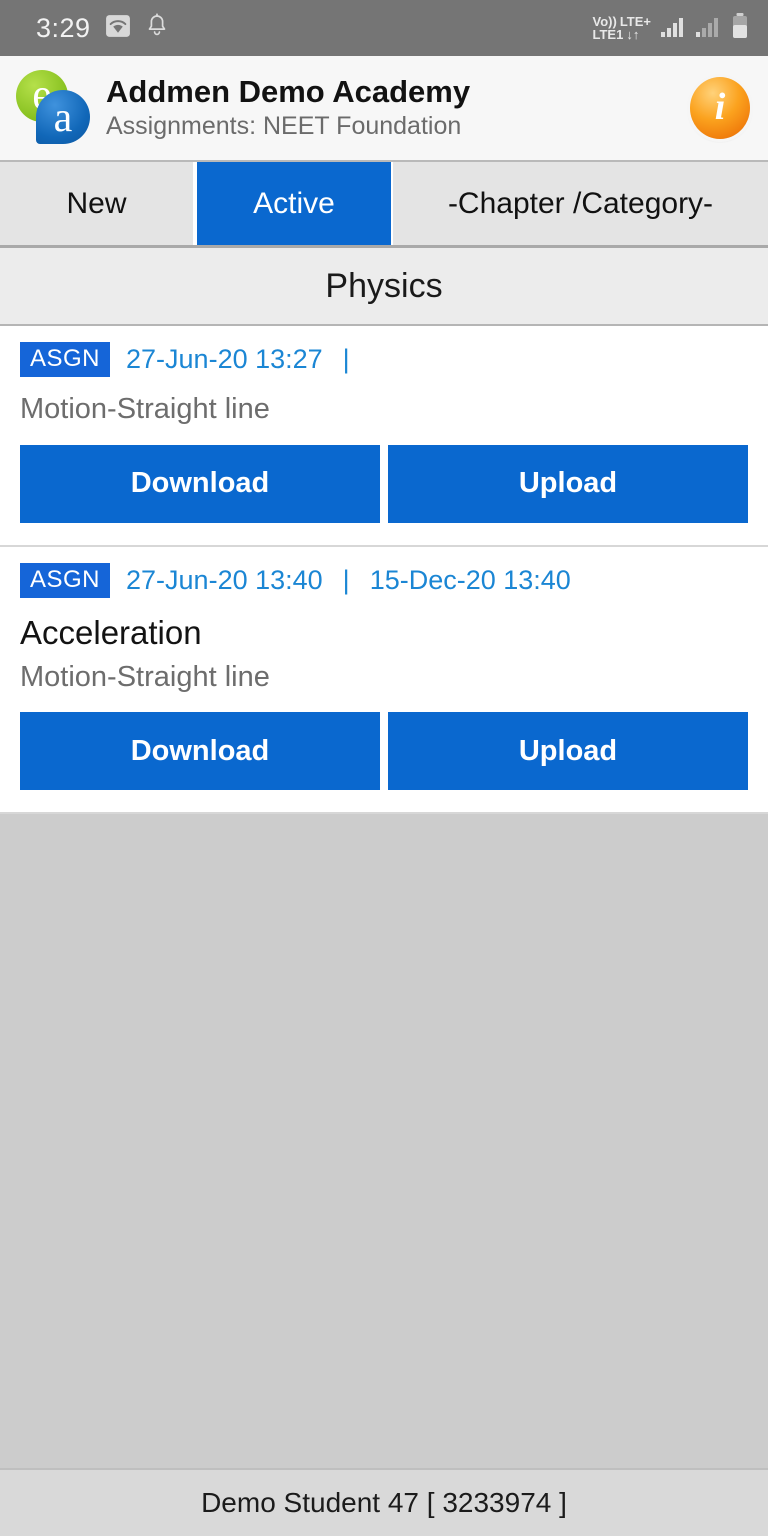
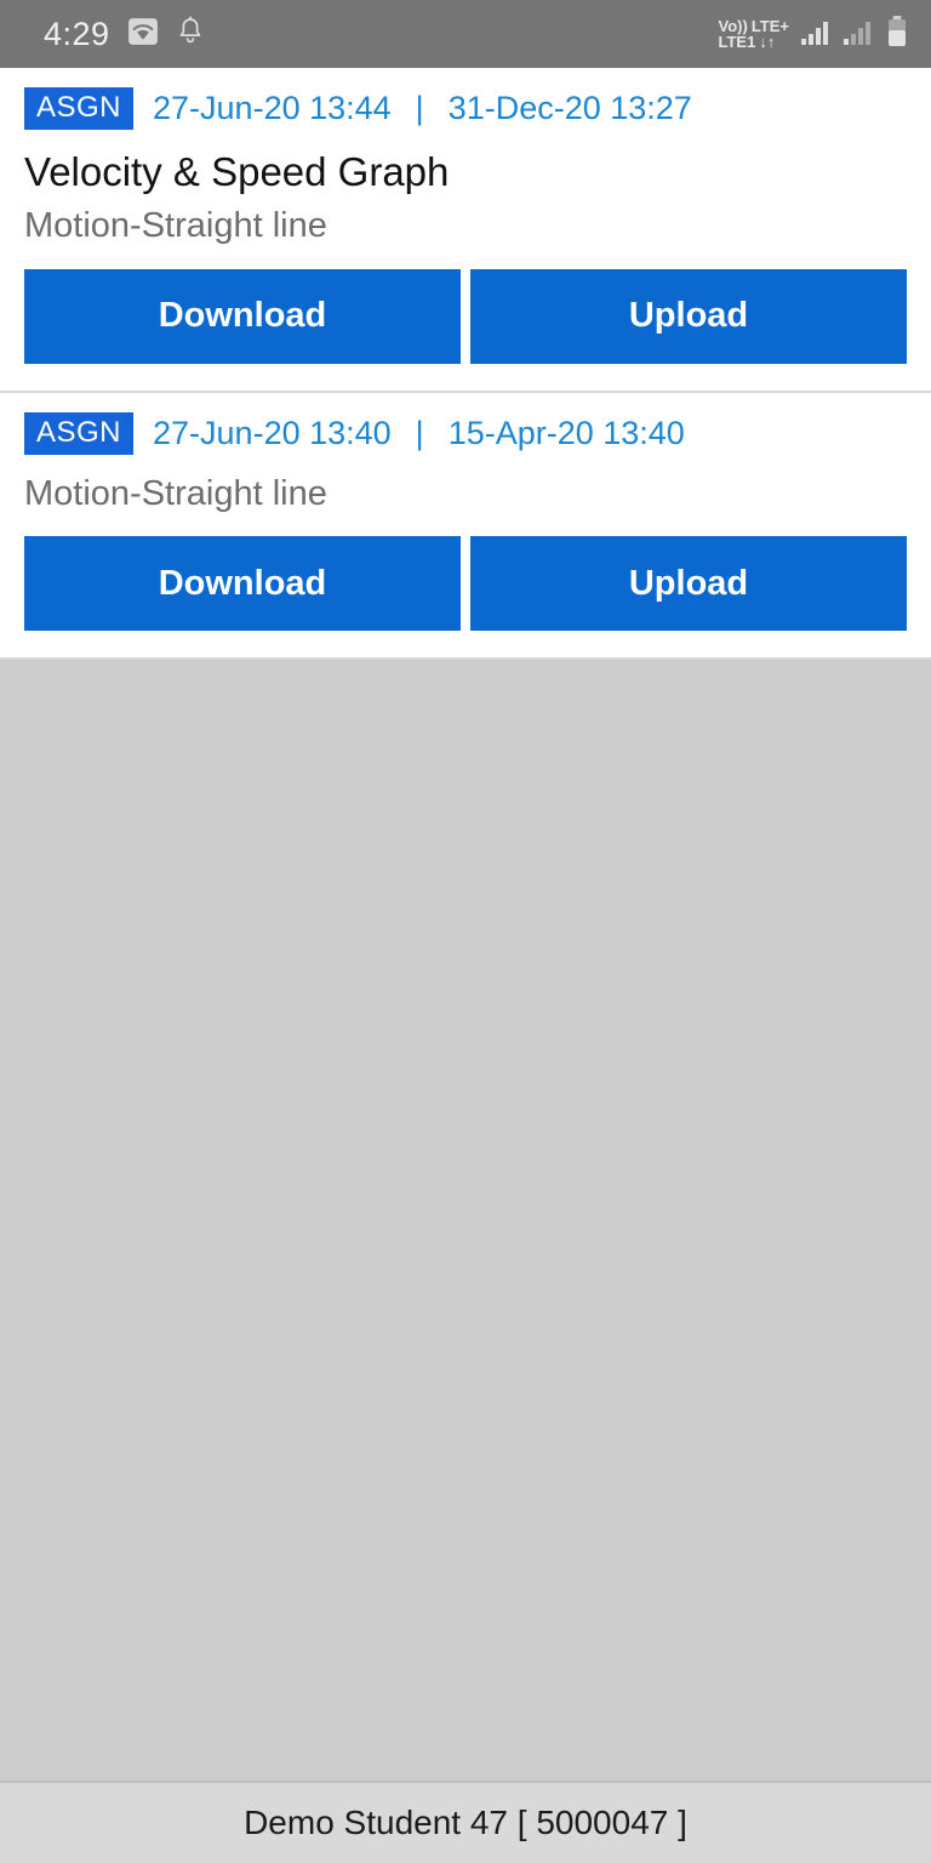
- 3:29
+ 4:29
  Vo))
  LTE+
  LTE1
  ↓↑
- e
- a
- Addmen Demo Academy
- Assignments: NEET Foundation
- i
- New
- Active
- -Chapter /Category-
- Physics
  ASGN
- 27-Jun-20 13:27
+ 27-Jun-20 13:44
  |
+ 31-Dec-20 13:27
+ Velocity & Speed Graph
  Motion-Straight line
  Download
  Upload
  ASGN
  27-Jun-20 13:40
  |
- 15-Dec-20 13:40
+ 15-Apr-20 13:40
- Acceleration
  Motion-Straight line
  Download
  Upload
- Demo Student 47 [ 3233974 ]
+ Demo Student 47 [ 5000047 ]
